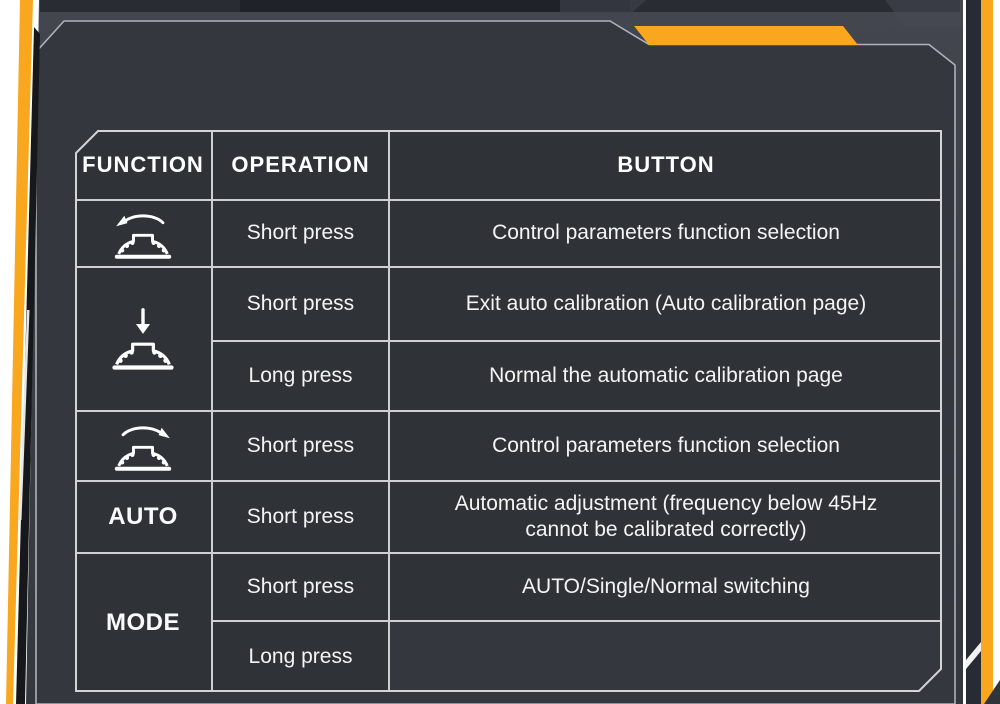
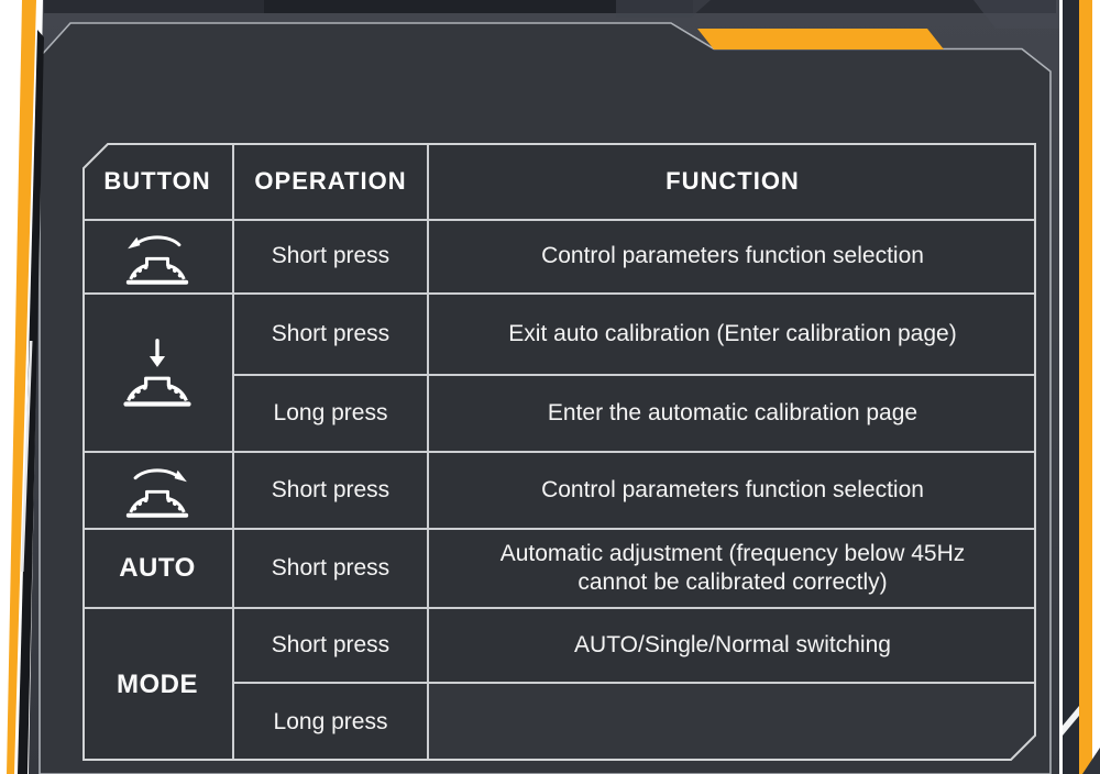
- FUNCTION
+ BUTTON
  OPERATION
- BUTTON
+ FUNCTION
  Short press
  Control parameters function selection
  Short press
- Exit auto calibration (Auto calibration page)
+ Exit auto calibration (Enter calibration page)
  Long press
- Normal the automatic calibration page
+ Enter the automatic calibration page
  Short press
  Control parameters function selection
  AUTO
  Short press
  Automatic adjustment (frequency below 45Hz cannot be calibrated correctly)
  MODE
  Short press
  AUTO/Single/Normal switching
  Long press
